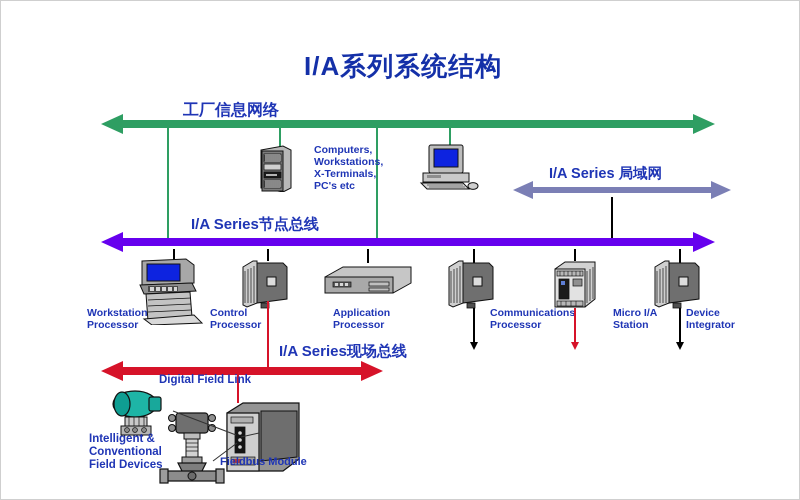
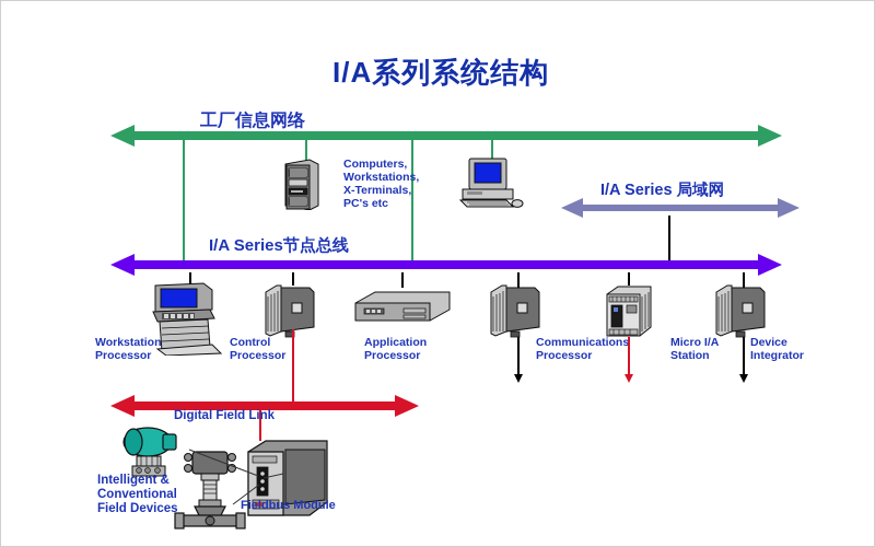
  I/A系列系统结构
  工厂信息网络
  Computers,
  Workstations,
  X-Terminals,
  PC's etc
  I/A Series 局域网
  I/A Series节点总线
  Workstation
  Processor
  Control
  Processor
  Application
  Processor
  Communications
  Processor
  Micro I/A
  Station
  Device
  Integrator
- I/A Series现场总线
  Digital Field Link
  Fieldbus Module
  Intelligent &
  Conventional
  Field Devices
